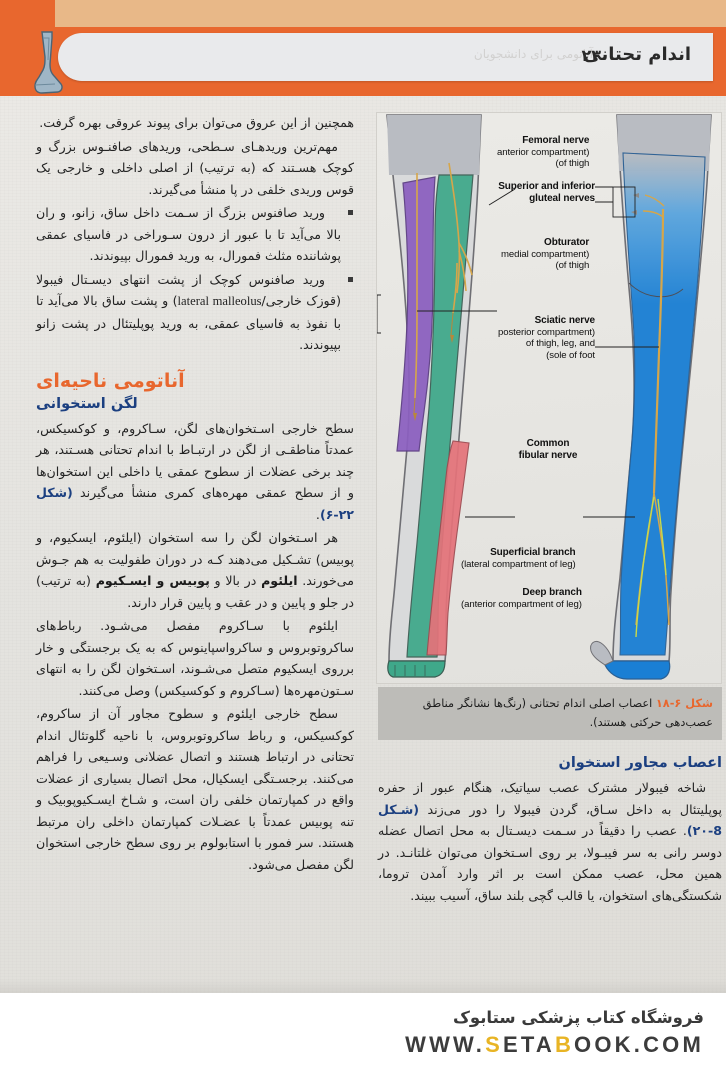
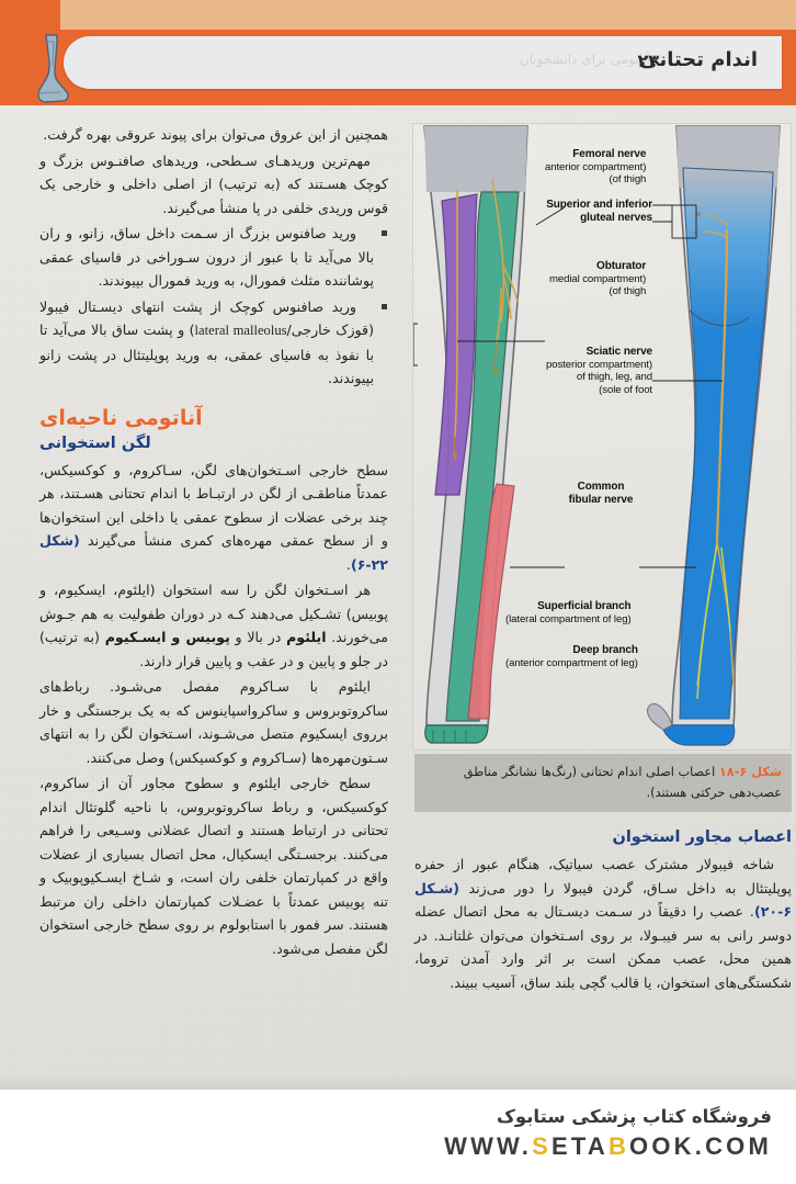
  آناتومی برای دانشجویان
  اندام تحتانی
  ۲۳
  همچنین از این عروق می‌توان برای پیوند عروقی بهره گرفت.
  مهم‌ترین وریدهـای سـطحی، وریدهای صافنـوس بزرگ و کوچک هسـتند که (به ترتیب) از اصلی داخلی و خارجی یک قوس وریدی خلفی در پا منشأ می‌گیرند.
  ورید صافنوس بزرگ از سـمت داخل ساق، زانو، و ران بالا می‌آید تا با عبور از درون سـوراخی در فاسیای عمقی پوشاننده مثلث فمورال، به ورید فمورال بپیوندند.
  ورید صافنوس کوچک از پشت انتهای دیسـتال فیبولا (قوزک خارجی/lateral malleolus) و پشت ساق بالا می‌آید تا با نفوذ به فاسیای عمقی، به ورید پوپلیتئال در پشت زانو بپیوندند.
  آناتومی ناحیه‌ای
  لگن استخوانی
  سطح خارجی اسـتخوان‌های لگن، سـاکروم، و کوکسیکس، عمدتاً مناطقـی از لگن در ارتبـاط با اندام تحتانی هسـتند، هر چند برخی عضلات از سطوح عمقی یا داخلی این استخوان‌ها و از سطح عمقی مهره‌های کمری منشأ می‌گیرند (شکل ۲۲-۶).
  هر اسـتخوان لگن را سه استخوان (ایلئوم، ایسکیوم، و پوبیس) تشـکیل می‌دهند کـه در دوران طفولیت به هم جـوش می‌خورند. ایلئوم در بالا و پوبیس و ایسـکیوم (به ترتیب) در جلو و پایین و در عقب و پایین قرار دارند.
  ایلئوم با سـاکروم مفصل می‌شـود. رباط‌های ساکروتوبروس و ساکرواسپاینوس که به یک برجستگی و خار برروی ایسکیوم متصل می‌شـوند، اسـتخوان لگن را به انتهای سـتون‌مهره‌ها (سـاکروم و کوکسیکس) وصل می‌کنند.
  سطح خارجی ایلئوم و سطوح مجاور آن از ساکروم، کوکسیکس، و رباط ساکروتوبروس، با ناحیه گلوتئال اندام تحتانی در ارتباط هستند و اتصال عضلانی وسـیعی را فراهم می‌کنند. برجسـتگی ایسکیال، محل اتصال بسیاری از عضلات واقع در کمپارتمان خلفی ران است، و شـاخ ایسـکیوپوبیک و تنه پوبیس عمدتاً با عضـلات کمپارتمان داخلی ران مرتبط هستند. سر فمور با استابولوم بر روی سطح خارجی استخوان لگن مفصل می‌شود.
  Femoral nerve
  (anterior compartment
  of thigh)
  Superior and inferior
  gluteal nerves
  Obturator
  (medial compartment
  of thigh)
  Sciatic nerve
  (posterior compartment
  of thigh, leg, and
  sole of foot)
  Common
  fibular nerve
  Superficial branch
  (lateral compartment of leg)
  Deep branch
  (anterior compartment of leg)
  شکل ۶-۱۸ اعصاب اصلی اندام تحتانی (رنگ‌ها نشانگر مناطق عصب‌دهی حرکتی هستند).
  اعصاب مجاور استخوان
- شاخه فیبولار مشترک عصب سیاتیک، هنگام عبور از حفره پوپلیتئال به داخل سـاق، گردن فیبولا را دور می‌زند (شـکل 8-۲۰). عصب را دقیقاً در سـمت دیسـتال به محل اتصال عضله دوسر رانی به سر فیبـولا، بر روی اسـتخوان می‌توان غلتانـد. در همین محل، عصب ممکن است بر اثر وارد آمدن تروما، شکستگی‌های استخوان، یا قالب گچی بلند ساق، آسیب ببیند.
+ شاخه فیبولار مشترک عصب سیاتیک، هنگام عبور از حفره پوپلیتئال به داخل سـاق، گردن فیبولا را دور می‌زند (شـکل ۶-۲۰). عصب را دقیقاً در سـمت دیسـتال به محل اتصال عضله دوسر رانی به سر فیبـولا، بر روی اسـتخوان می‌توان غلتانـد. در همین محل، عصب ممکن است بر اثر وارد آمدن تروما، شکستگی‌های استخوان، یا قالب گچی بلند ساق، آسیب ببیند.
  فروشگاه کتاب پزشکی ستابوک
  WWW.SETABOOK.COM
